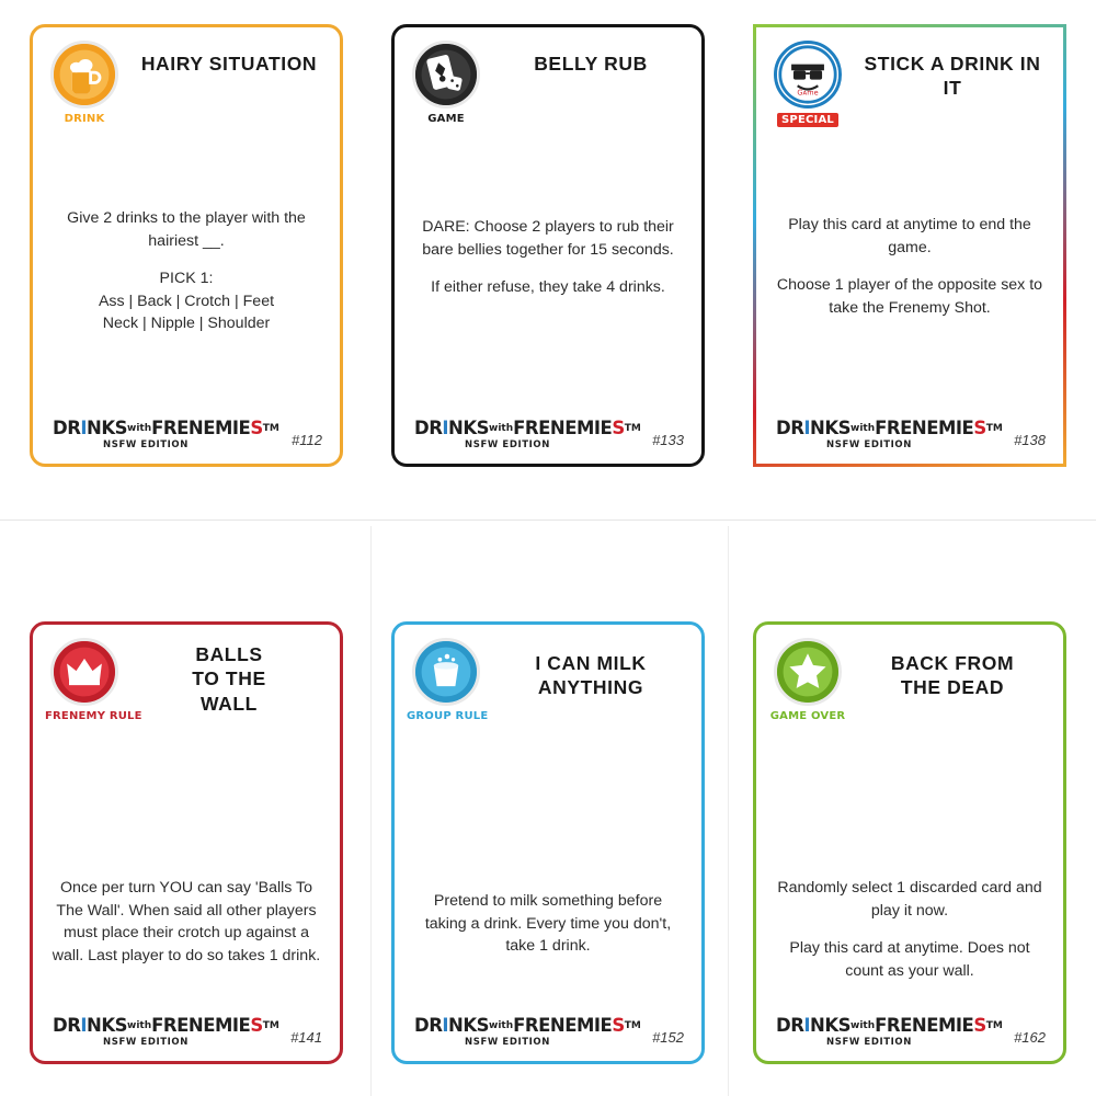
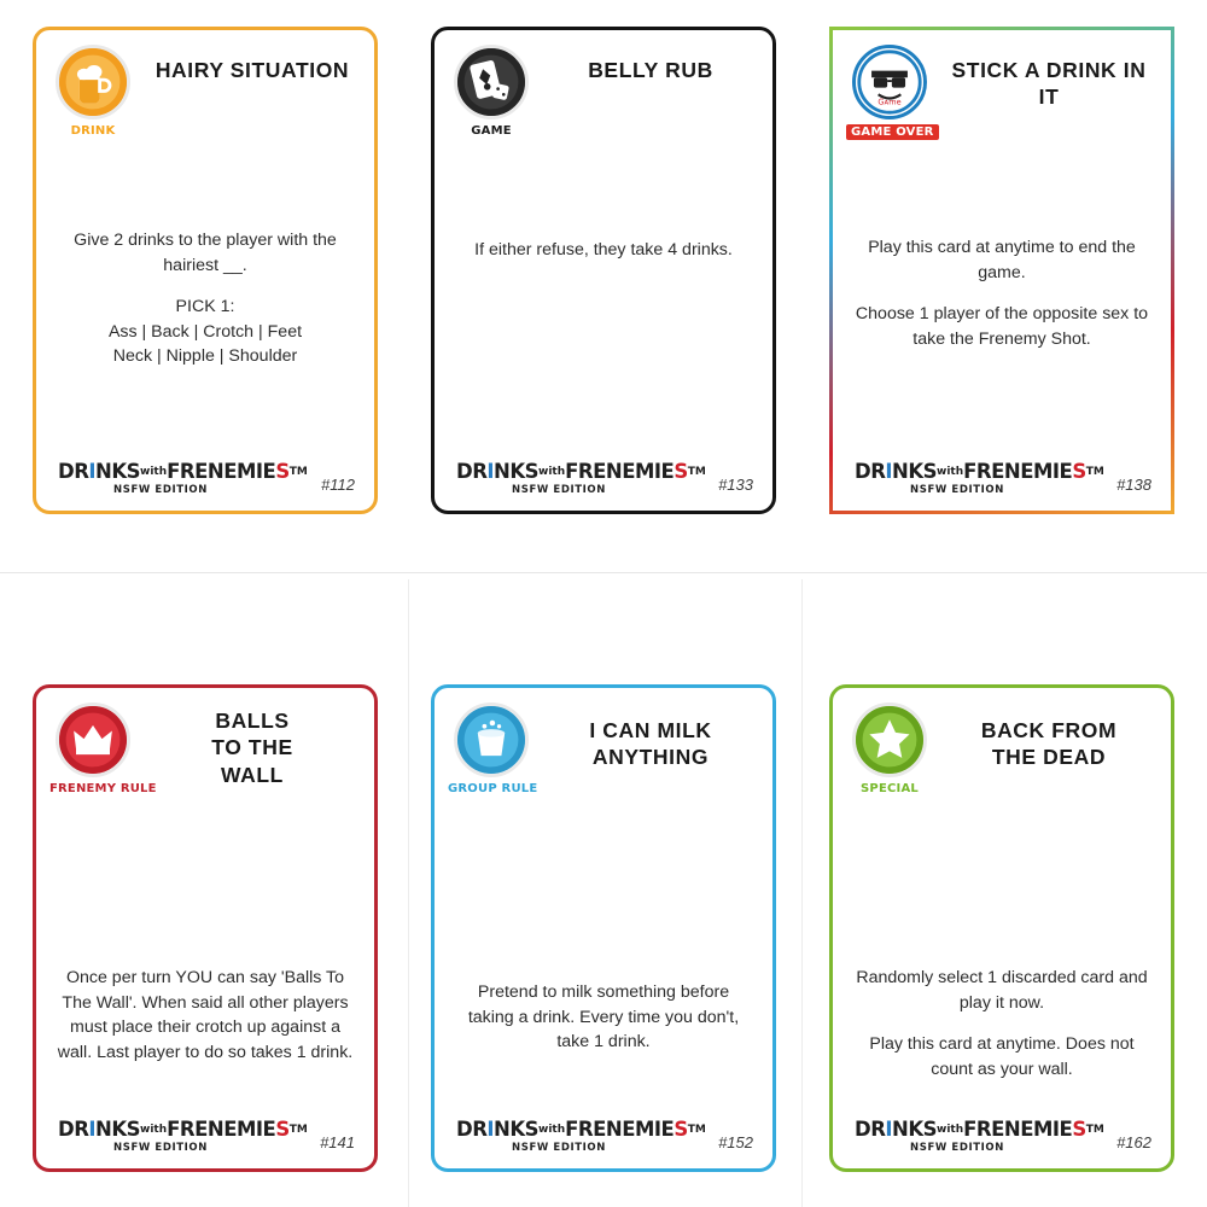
  DRINK
  HAIRY SITUATION
  Give 2 drinks to the player with the hairiest __.
  PICK 1:
  Ass | Back | Crotch | Feet
  Neck | Nipple | Shoulder
  DRINKSwithFRENEMIESTM
  NSFW EDITION
  #112
  GAME
  BELLY RUB
- DARE: Choose 2 players to rub their bare bellies together for 15 seconds.
  If either refuse, they take 4 drinks.
  DRINKSwithFRENEMIESTM
  NSFW EDITION
  #133
  Gᴀme
- SPECIAL
+ GAME OVER
  STICK A DRINK IN IT
  Play this card at anytime to end the game.
  Choose 1 player of the opposite sex to take the Frenemy Shot.
  DRINKSwithFRENEMIESTM
  NSFW EDITION
  #138
  FRENEMY RULE
  BALLS
  TO THE
  WALL
  Once per turn YOU can say 'Balls To The Wall'. When said all other players must place their crotch up against a wall. Last player to do so takes 1 drink.
  DRINKSwithFRENEMIESTM
  NSFW EDITION
  #141
  GROUP RULE
  I CAN MILK ANYTHING
  Pretend to milk something before taking a drink. Every time you don't, take 1 drink.
  DRINKSwithFRENEMIESTM
  NSFW EDITION
  #152
- GAME OVER
+ SPECIAL
  BACK FROM
  THE DEAD
  Randomly select 1 discarded card and play it now.
  Play this card at anytime. Does not count as your wall.
  DRINKSwithFRENEMIESTM
  NSFW EDITION
  #162
